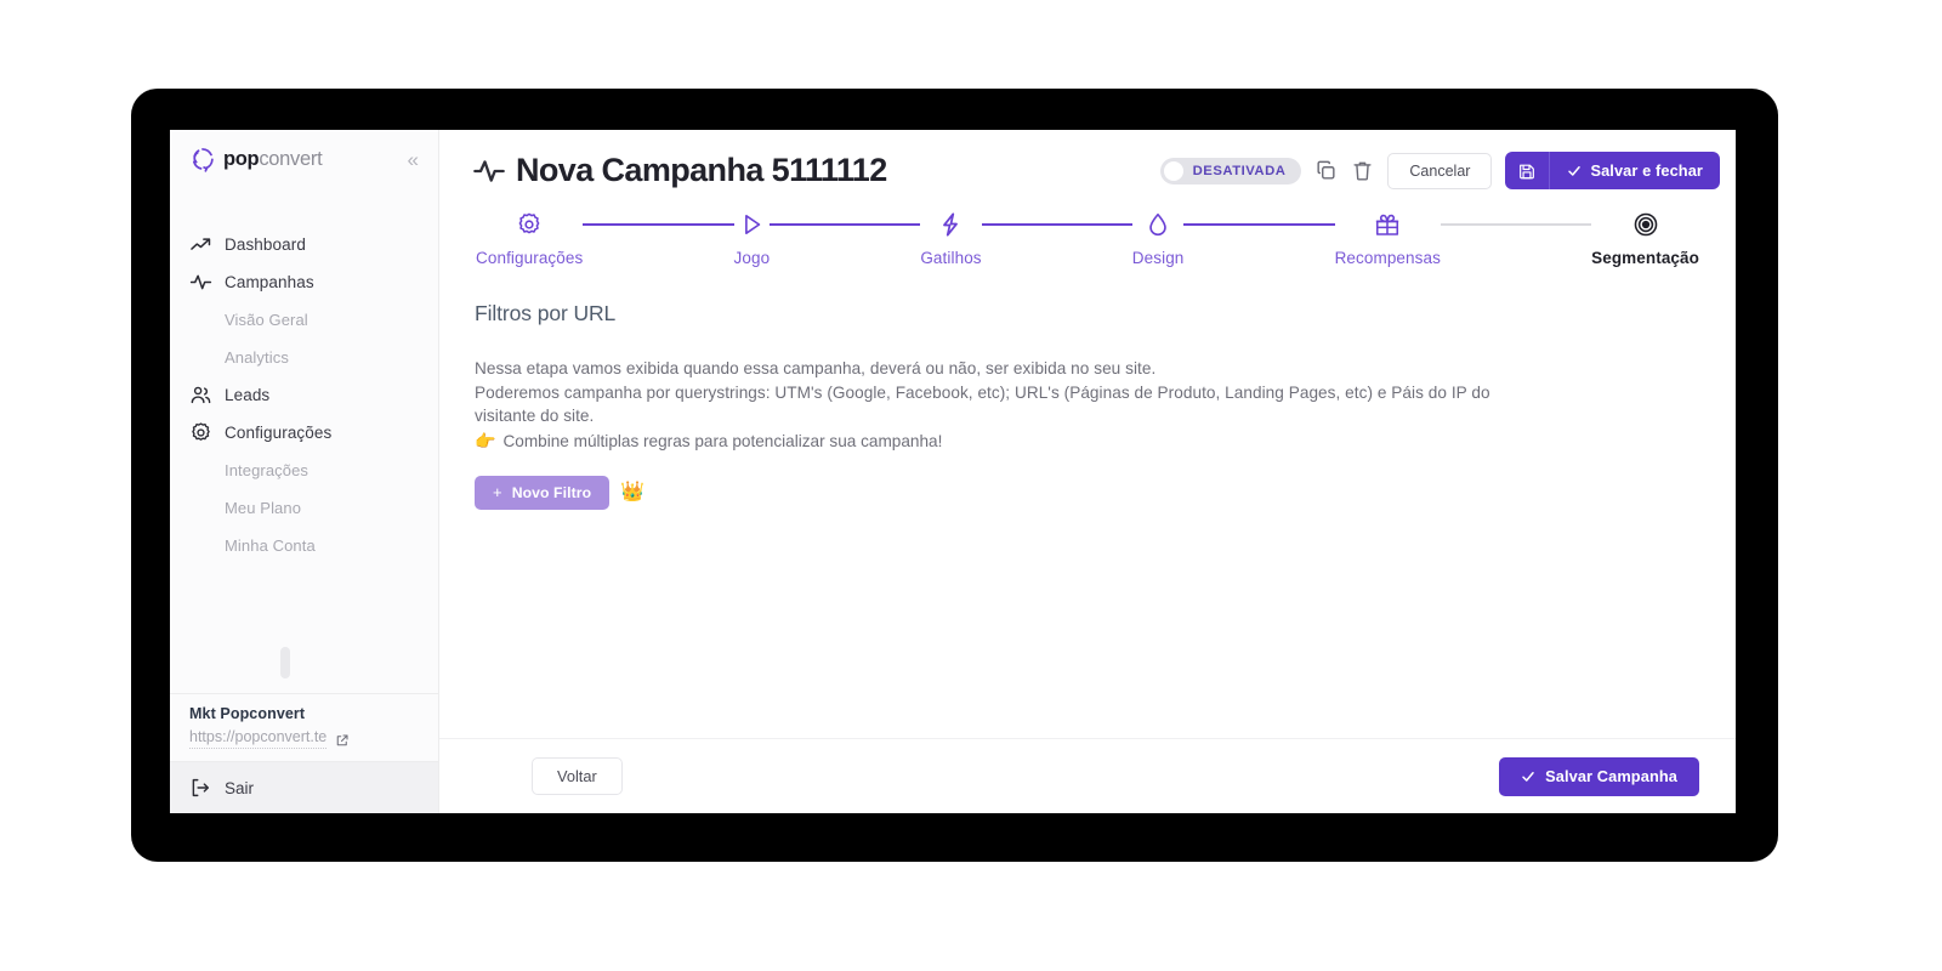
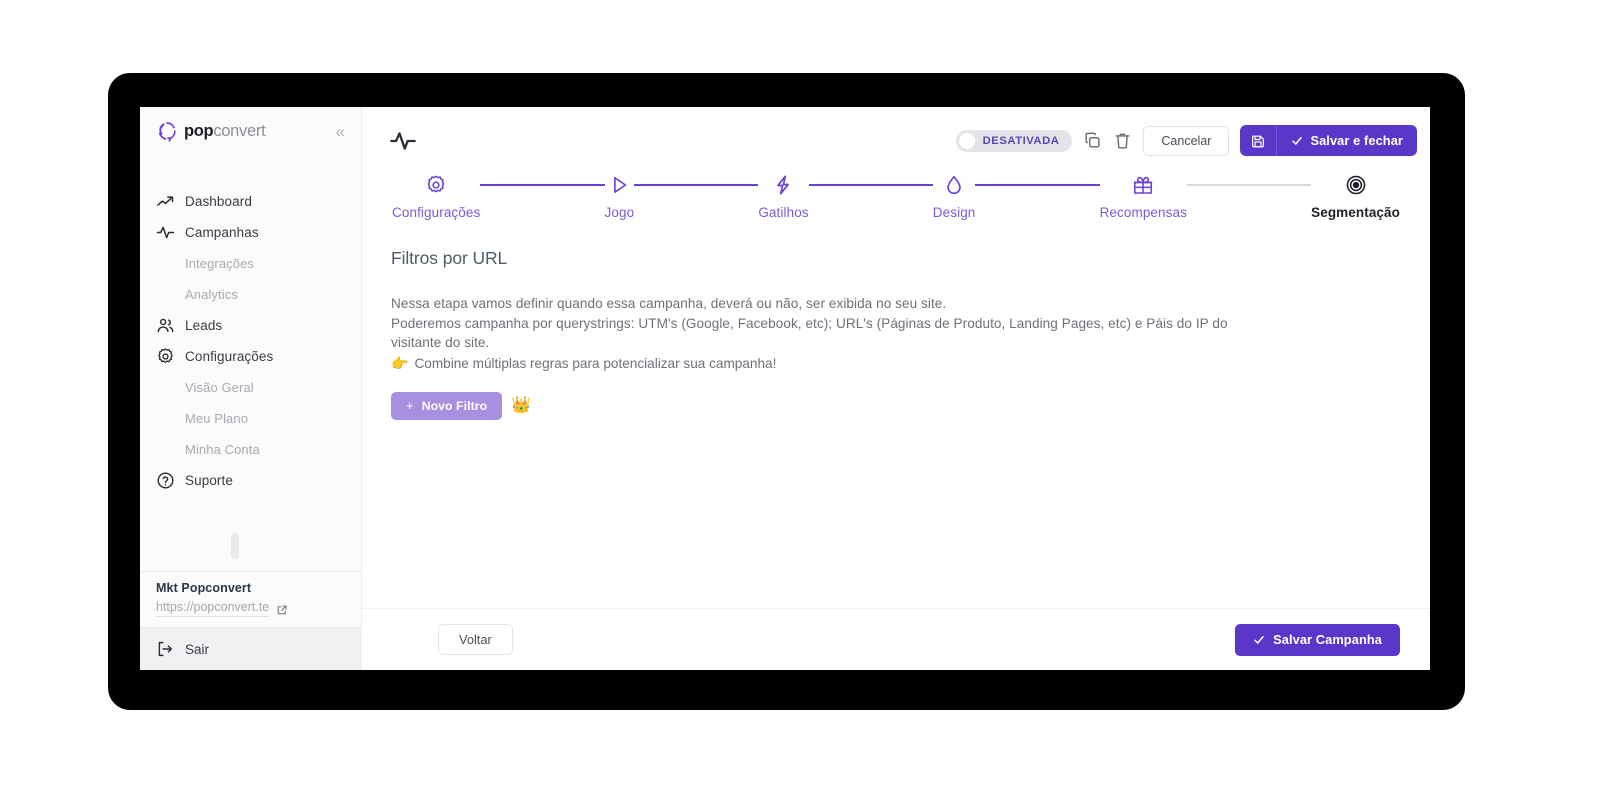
  popconvert
  «
  Dashboard
  Campanhas
- Visão Geral
+ Integrações
  Analytics
  Leads
  Configurações
- Integrações
+ Visão Geral
  Meu Plano
  Minha Conta
+ Suporte
  Mkt Popconvert
  https://popconvert.te
  Sair
- Nova Campanha 5111112
  DESATIVADA
  Cancelar
  Salvar e fechar
  Configurações
  Jogo
  Gatilhos
  Design
  Recompensas
  Segmentação
  Filtros por URL
- Nessa etapa vamos exibida quando essa campanha, deverá ou não, ser exibida no seu site.
+ Nessa etapa vamos definir quando essa campanha, deverá ou não, ser exibida no seu site.
  Poderemos campanha por querystrings: UTM's (Google, Facebook, etc); URL's (Páginas de Produto, Landing Pages, etc) e Páis do IP do
  visitante do site.
  👉
  Combine múltiplas regras para potencializar sua campanha!
  +
  Novo Filtro
  👑
  Voltar
  Salvar Campanha
